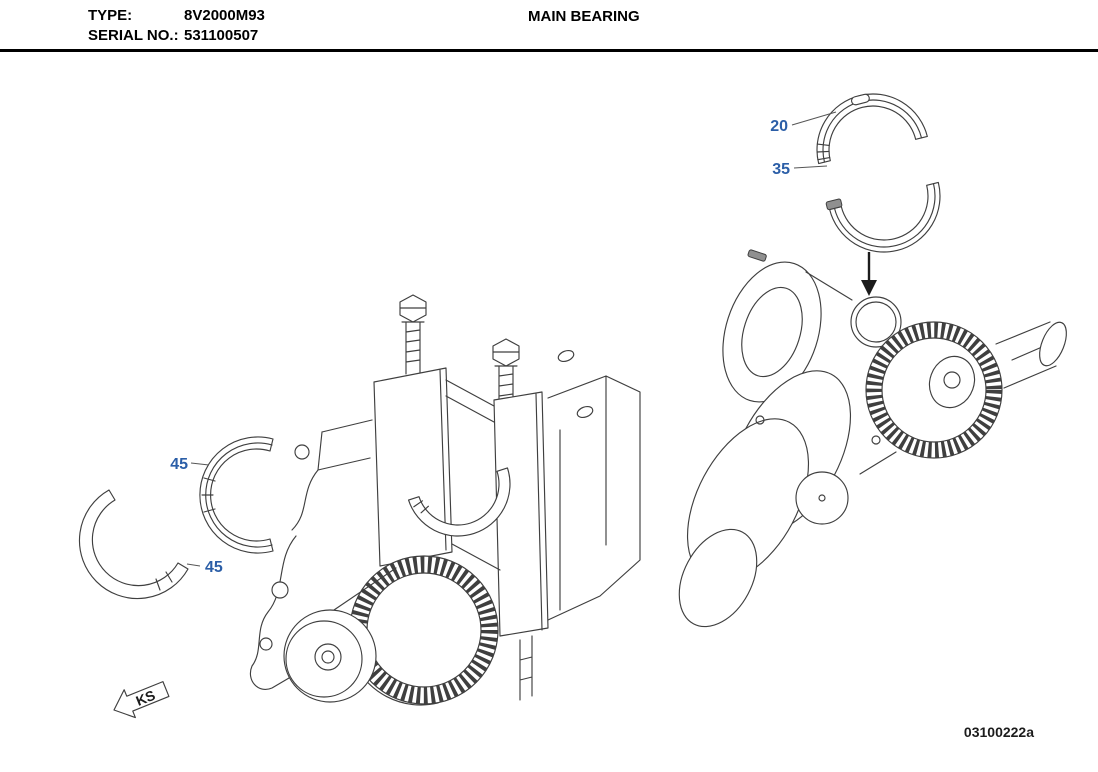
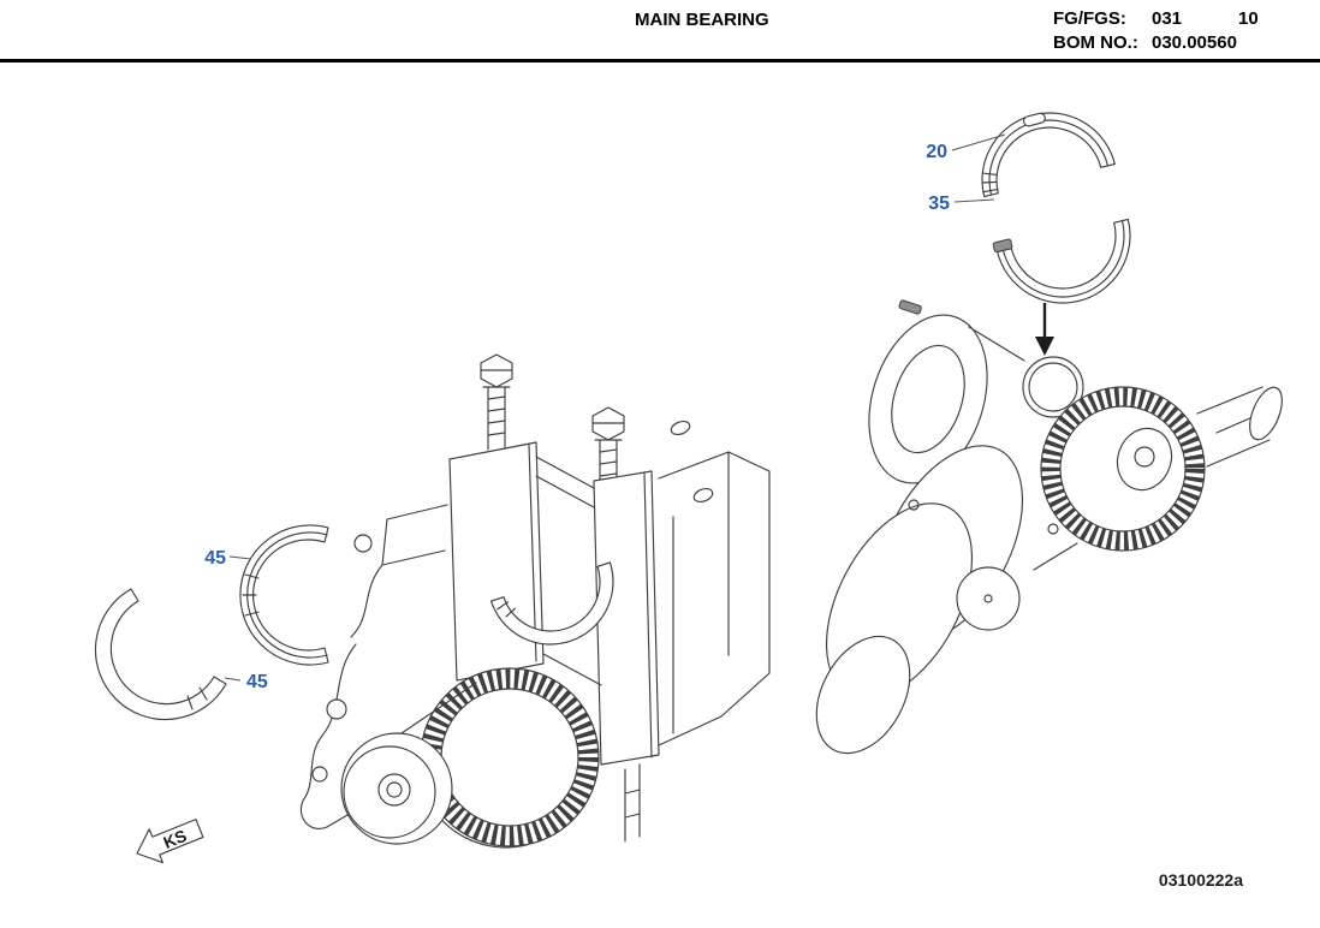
- TYPE:
- 8V2000M93
- SERIAL NO.:
- 531100507
  MAIN BEARING
+ FG/FGS:
+ 031
+ 10
+ BOM NO.:
+ 030.00560
  20
  35
  45
  45
  03100222a
